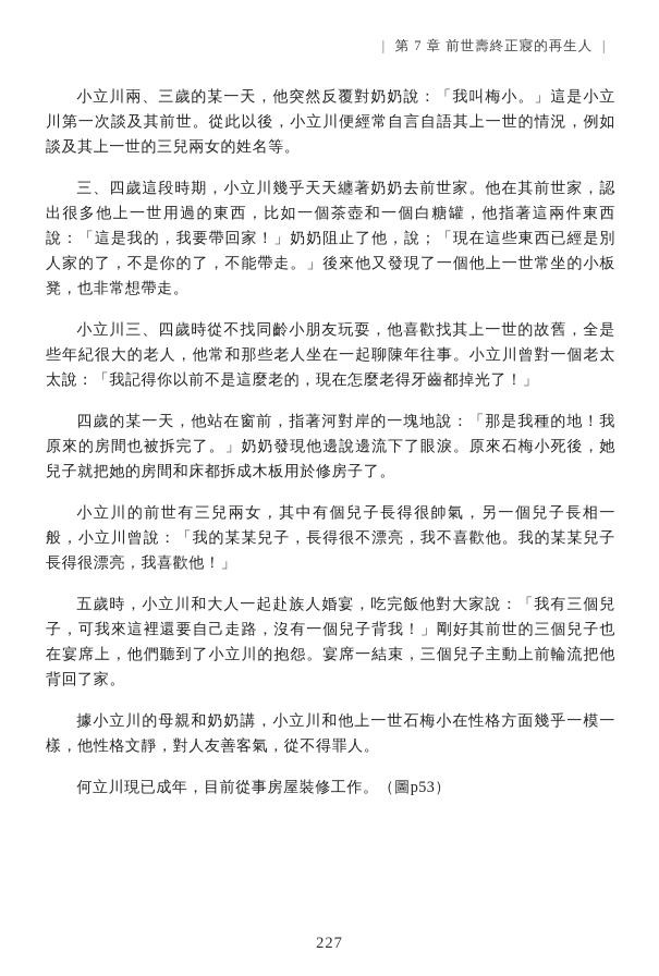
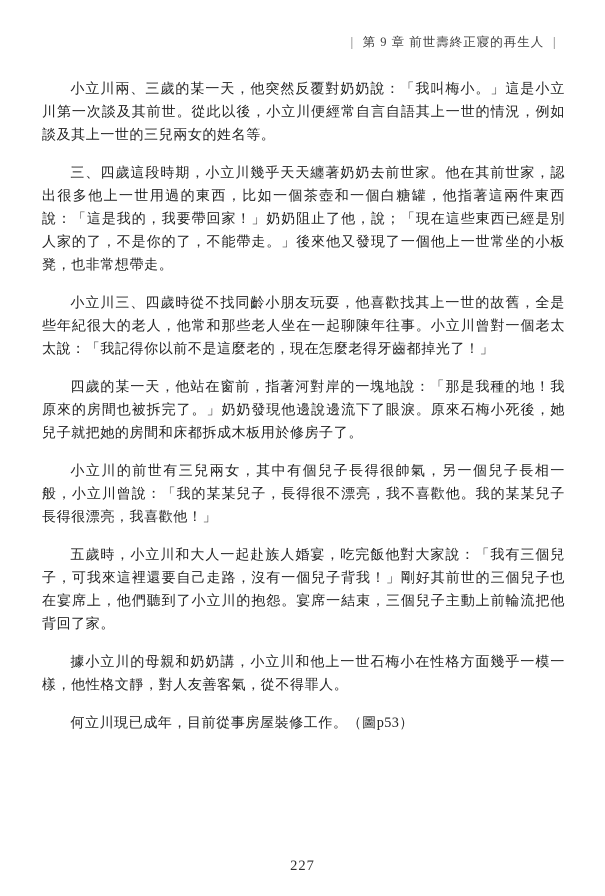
- ｜ 第 7 章 前世壽終正寢的再生人 ｜
+ ｜ 第 9 章 前世壽終正寢的再生人 ｜
  小立川兩、三歲的某一天，他突然反覆對奶奶說：「我叫梅小。」這是小立川第一次談及其前世。從此以後，小立川便經常自言自語其上一世的情況，例如談及其上一世的三兒兩女的姓名等。
  三、四歲這段時期，小立川幾乎天天纏著奶奶去前世家。他在其前世家，認出很多他上一世用過的東西，比如一個茶壺和一個白糖罐，他指著這兩件東西說：「這是我的，我要帶回家！」奶奶阻止了他，說；「現在這些東西已經是別人家的了，不是你的了，不能帶走。」後來他又發現了一個他上一世常坐的小板凳，也非常想帶走。
  小立川三、四歲時從不找同齡小朋友玩耍，他喜歡找其上一世的故舊，全是些年紀很大的老人，他常和那些老人坐在一起聊陳年往事。小立川曾對一個老太太說：「我記得你以前不是這麼老的，現在怎麼老得牙齒都掉光了！」
  四歲的某一天，他站在窗前，指著河對岸的一塊地說：「那是我種的地！我原來的房間也被拆完了。」奶奶發現他邊說邊流下了眼淚。原來石梅小死後，她兒子就把她的房間和床都拆成木板用於修房子了。
  小立川的前世有三兒兩女，其中有個兒子長得很帥氣，另一個兒子長相一般，小立川曾說：「我的某某兒子，長得很不漂亮，我不喜歡他。我的某某兒子長得很漂亮，我喜歡他！」
  五歲時，小立川和大人一起赴族人婚宴，吃完飯他對大家說：「我有三個兒子，可我來這裡還要自己走路，沒有一個兒子背我！」剛好其前世的三個兒子也在宴席上，他們聽到了小立川的抱怨。宴席一結束，三個兒子主動上前輪流把他背回了家。
  據小立川的母親和奶奶講，小立川和他上一世石梅小在性格方面幾乎一模一樣，他性格文靜，對人友善客氣，從不得罪人。
  何立川現已成年，目前從事房屋裝修工作。（圖p53）
  227
